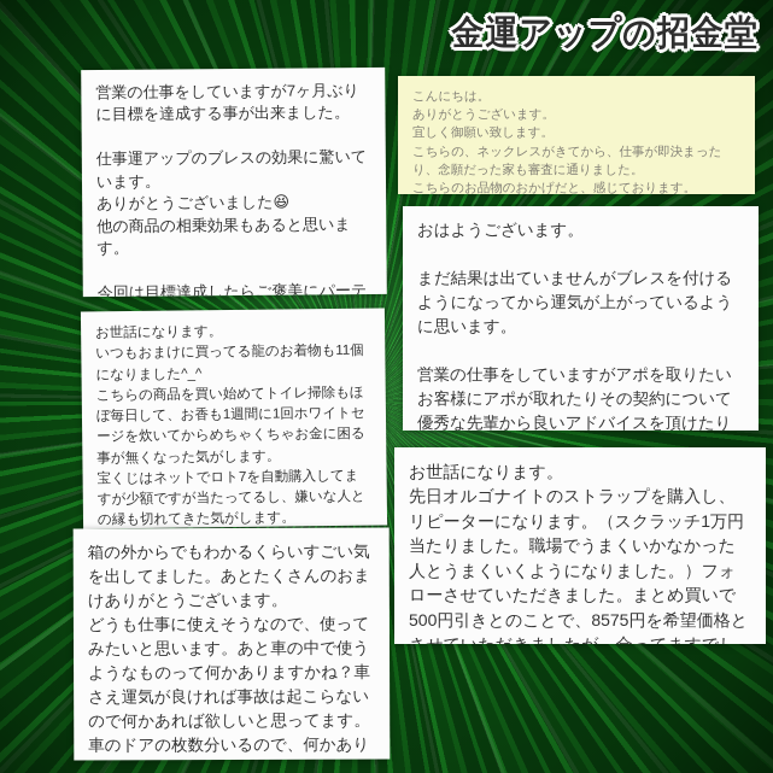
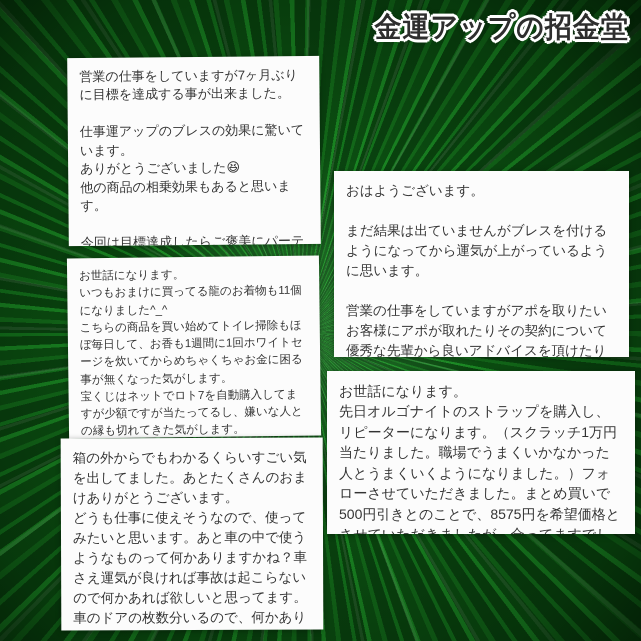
  金運アップの招金堂
  営業の仕事をしていますが7ヶ月ぶりに目標を達成する事が出来ました。
  仕事運アップのブレスの効果に驚いています。
  ありがとうございました😆
  他の商品の相乗効果もあると思います。
- こんにちは。
- ありがとうございます。
- 宜しく御願い致します。
- こちらの、ネックレスがきてから、仕事が即決まったり、念願だった家も審査に通りました。
- こちらのお品物のおかげだと、感じております。
  おはようございます。
  まだ結果は出ていませんがブレスを付けるようになってから運気が上がっているように思います。
  営業の仕事をしていますがアポを取りたいお客様にアポが取れたりその契約について優秀な先輩から良いアドバイスを頂けたり
  お世話になります。
  いつもおまけに買ってる龍のお着物も11個になりました^_^
  こちらの商品を買い始めてトイレ掃除もほぼ毎日して、お香も1週間に1回ホワイトセージを炊いてからめちゃくちゃお金に困る事が無くなった気がします。
  宝くじはネットでロト7を自動購入してますが少額ですが当たってるし、嫌いな人との縁も切れてきた気がします。
  箱の外からでもわかるくらいすごい気を出してました。あとたくさんのおまけありがとうございます。
  どうも仕事に使えそうなので、使ってみたいと思います。あと車の中で使うようなものって何かありますかね？車さえ運気が良ければ事故は起こらないので何かあれば欲しいと思ってます。車のドアの枚数分いるので、何かあり
  お世話になります。
  先日オルゴナイトのストラップを購入し、リピーターになります。（スクラッチ1万円当たりました。職場でうまくいかなかった人とうまくいくようになりました。）フォローさせていただきました。まとめ買いで500円引きとのことで、8575円を希望価格と
